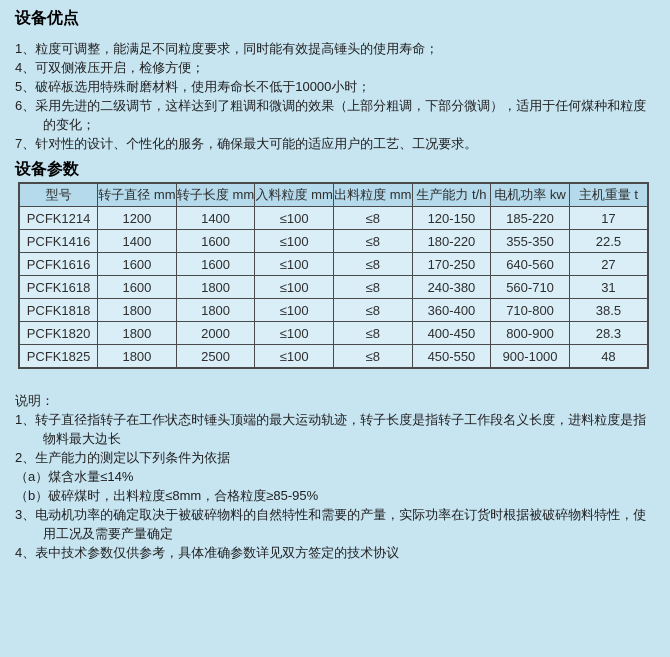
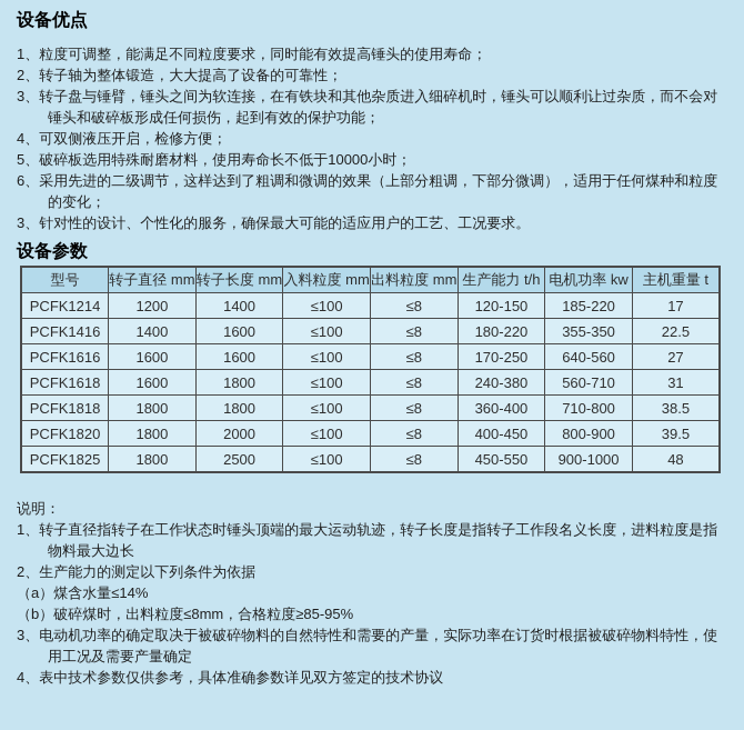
  设备优点
  1、粒度可调整，能满足不同粒度要求，同时能有效提高锤头的使用寿命；
+ 2、转子轴为整体锻造，大大提高了设备的可靠性；
+ 3、转子盘与锤臂，锤头之间为软连接，在有铁块和其他杂质进入细碎机时，锤头可以顺利让过杂质，而不会对锤头和破碎板形成任何损伤，起到有效的保护功能；
  4、可双侧液压开启，检修方便；
  5、破碎板选用特殊耐磨材料，使用寿命长不低于10000小时；
  6、采用先进的二级调节，这样达到了粗调和微调的效果（上部分粗调，下部分微调），适用于任何煤种和粒度的变化；
- 7、针对性的设计、个性化的服务，确保最大可能的适应用户的工艺、工况要求。
+ 3、针对性的设计、个性化的服务，确保最大可能的适应用户的工艺、工况要求。
  设备参数
  型号	转子直径 mm	转子长度 mm	入料粒度 mm	出料粒度 mm	生产能力 t/h	电机功率 kw	主机重量 t
  PCFK1214	1200	1400	≤100	≤8	120-150	185-220	17
  PCFK1416	1400	1600	≤100	≤8	180-220	355-350	22.5
  PCFK1616	1600	1600	≤100	≤8	170-250	640-560	27
  PCFK1618	1600	1800	≤100	≤8	240-380	560-710	31
  PCFK1818	1800	1800	≤100	≤8	360-400	710-800	38.5
- PCFK1820	1800	2000	≤100	≤8	400-450	800-900	28.3
+ PCFK1820	1800	2000	≤100	≤8	400-450	800-900	39.5
  PCFK1825	1800	2500	≤100	≤8	450-550	900-1000	48
  说明：
  1、转子直径指转子在工作状态时锤头顶端的最大运动轨迹，转子长度是指转子工作段名义长度，进料粒度是指物料最大边长
  2、生产能力的测定以下列条件为依据
  （a）煤含水量≤14%
  （b）破碎煤时，出料粒度≤8mm，合格粒度≥85-95%
  3、电动机功率的确定取决于被破碎物料的自然特性和需要的产量，实际功率在订货时根据被破碎物料特性，使用工况及需要产量确定
  4、表中技术参数仅供参考，具体准确参数详见双方签定的技术协议
